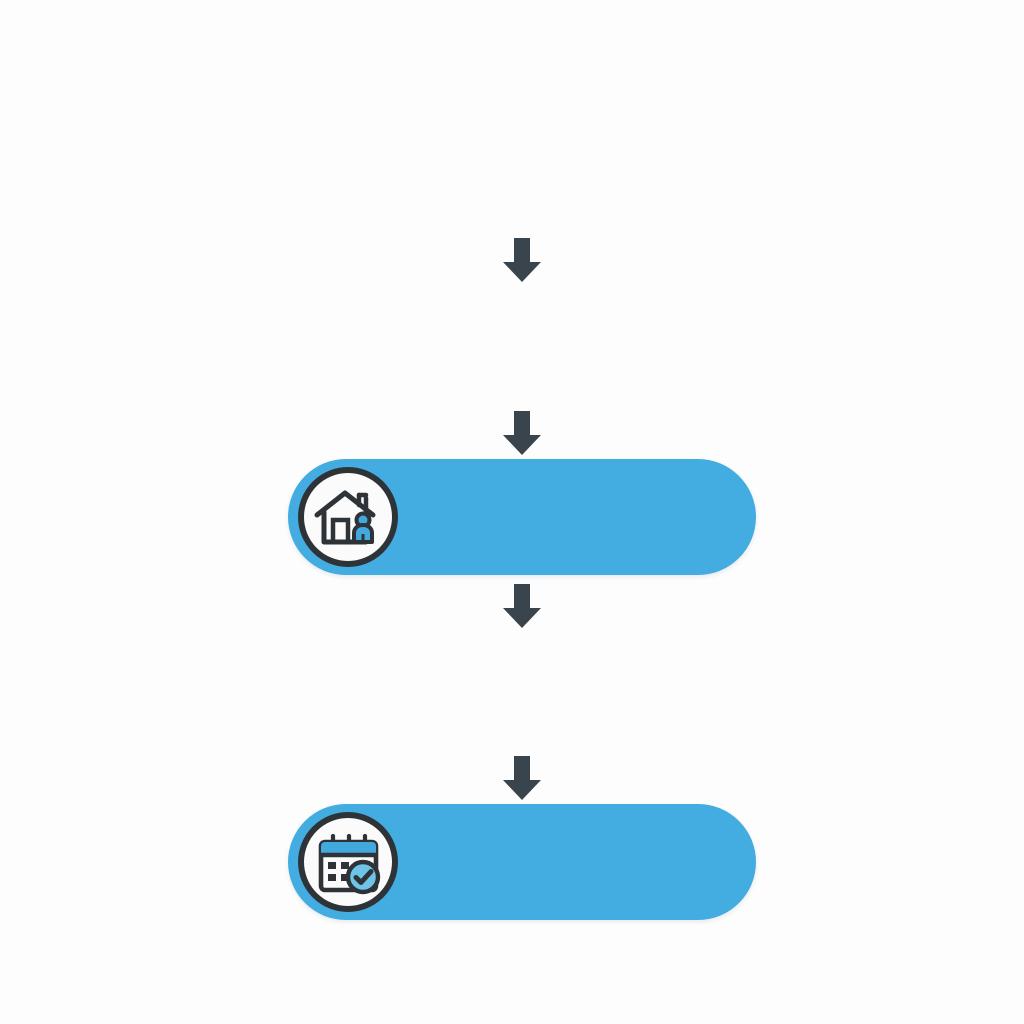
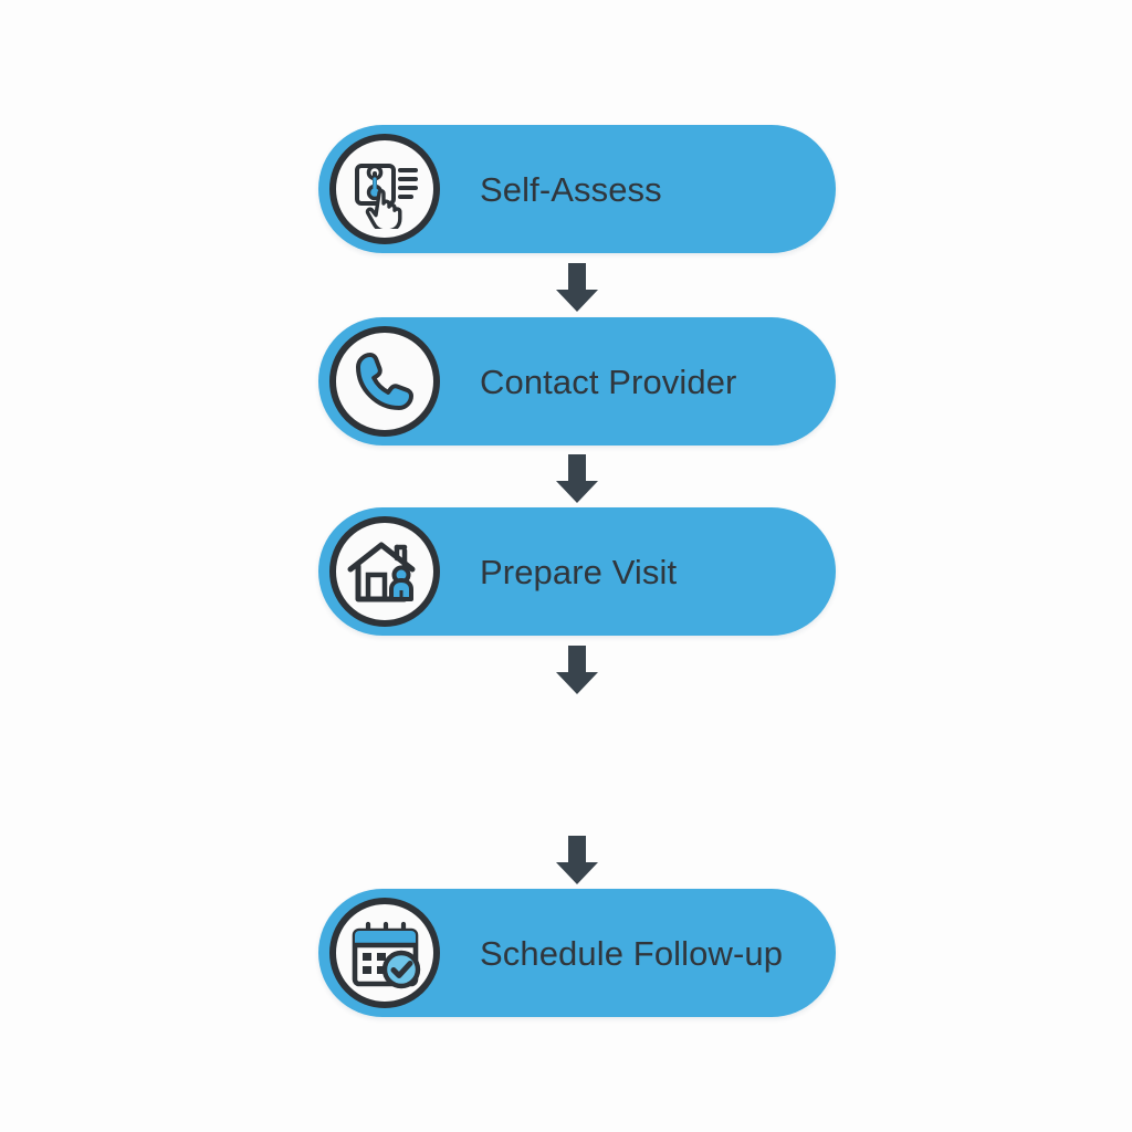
+ Self-Assess
+ Contact Provider
+ Prepare Visit
+ Schedule Follow-up
